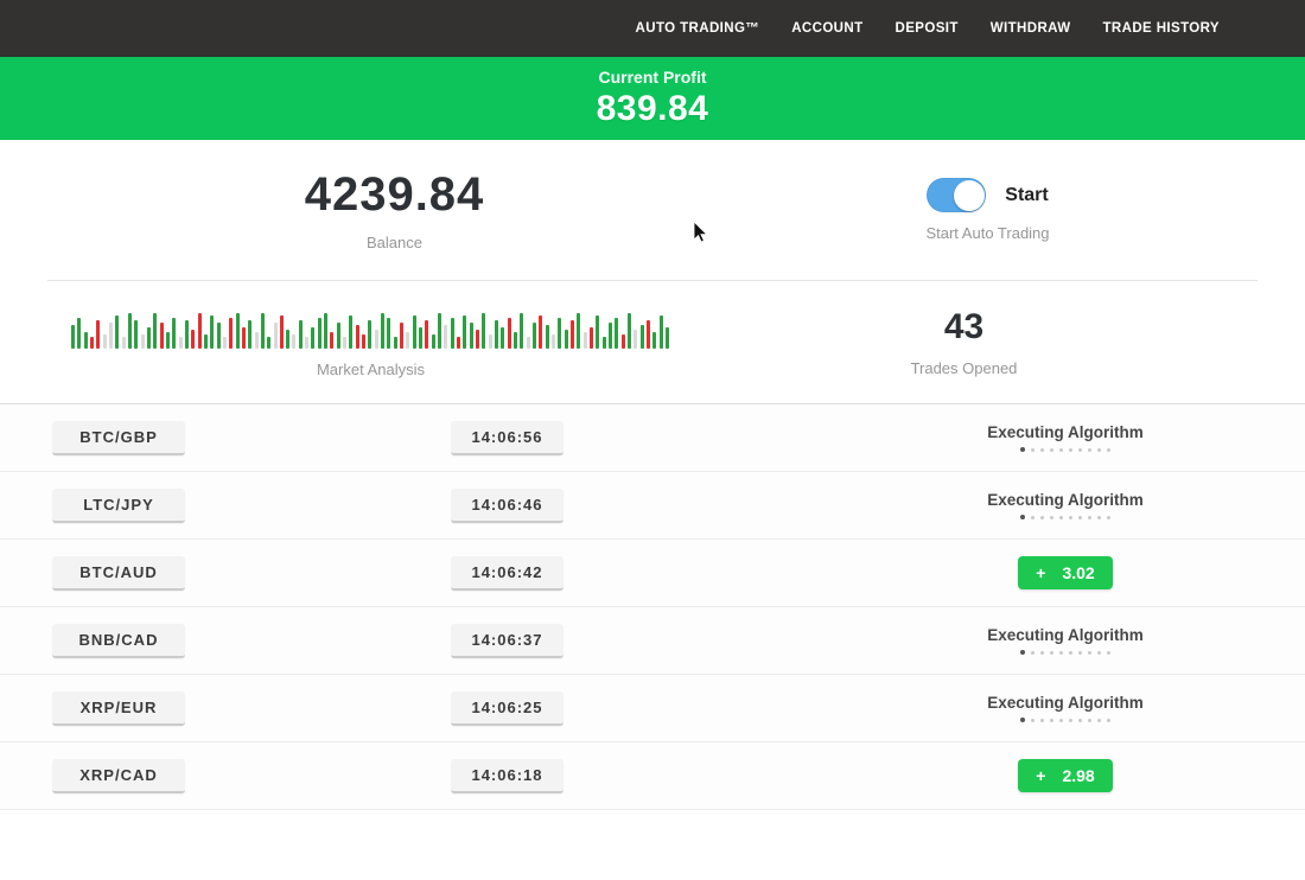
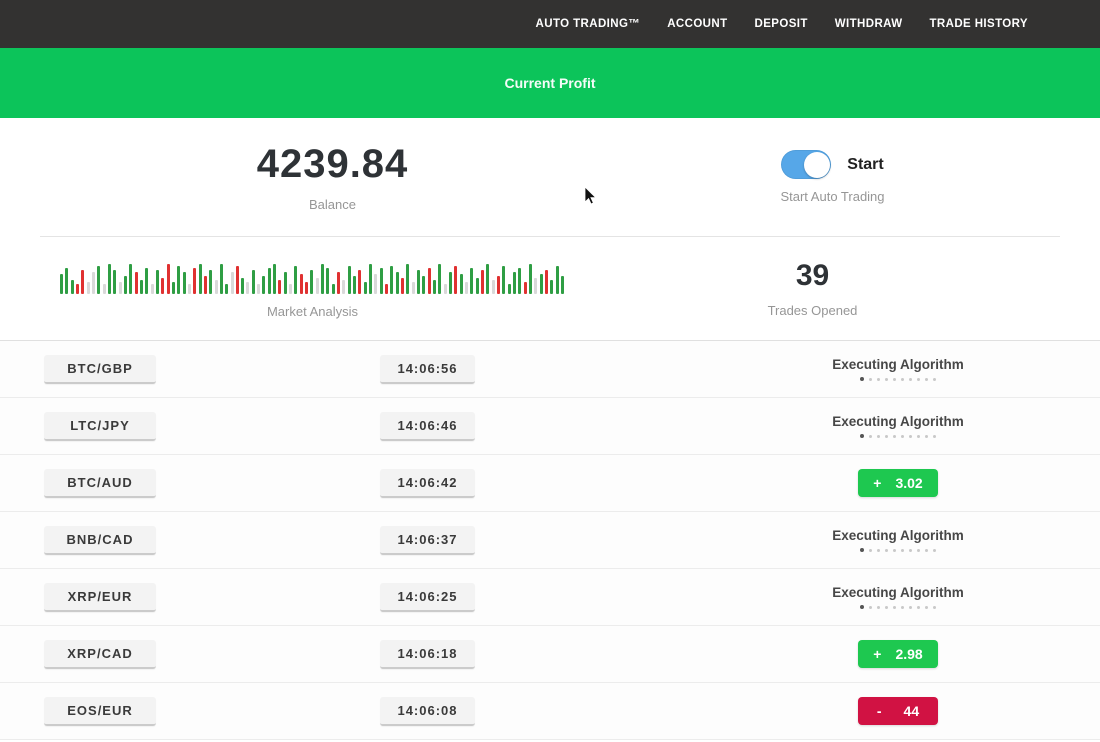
  AUTO TRADING™
  ACCOUNT
  DEPOSIT
  WITHDRAW
  TRADE HISTORY
  Current Profit
- 839.84
  4239.84
  Balance
  Start
  Start Auto Trading
  Market Analysis
- 43
+ 39
  Trades Opened
  BTC/GBP
  14:06:56
  Executing Algorithm
  LTC/JPY
  14:06:46
  Executing Algorithm
  BTC/AUD
  14:06:42
  +
  3.02
  BNB/CAD
  14:06:37
  Executing Algorithm
  XRP/EUR
  14:06:25
  Executing Algorithm
  XRP/CAD
  14:06:18
  +
  2.98
+ EOS/EUR
+ 14:06:08
+ -
+ 44
